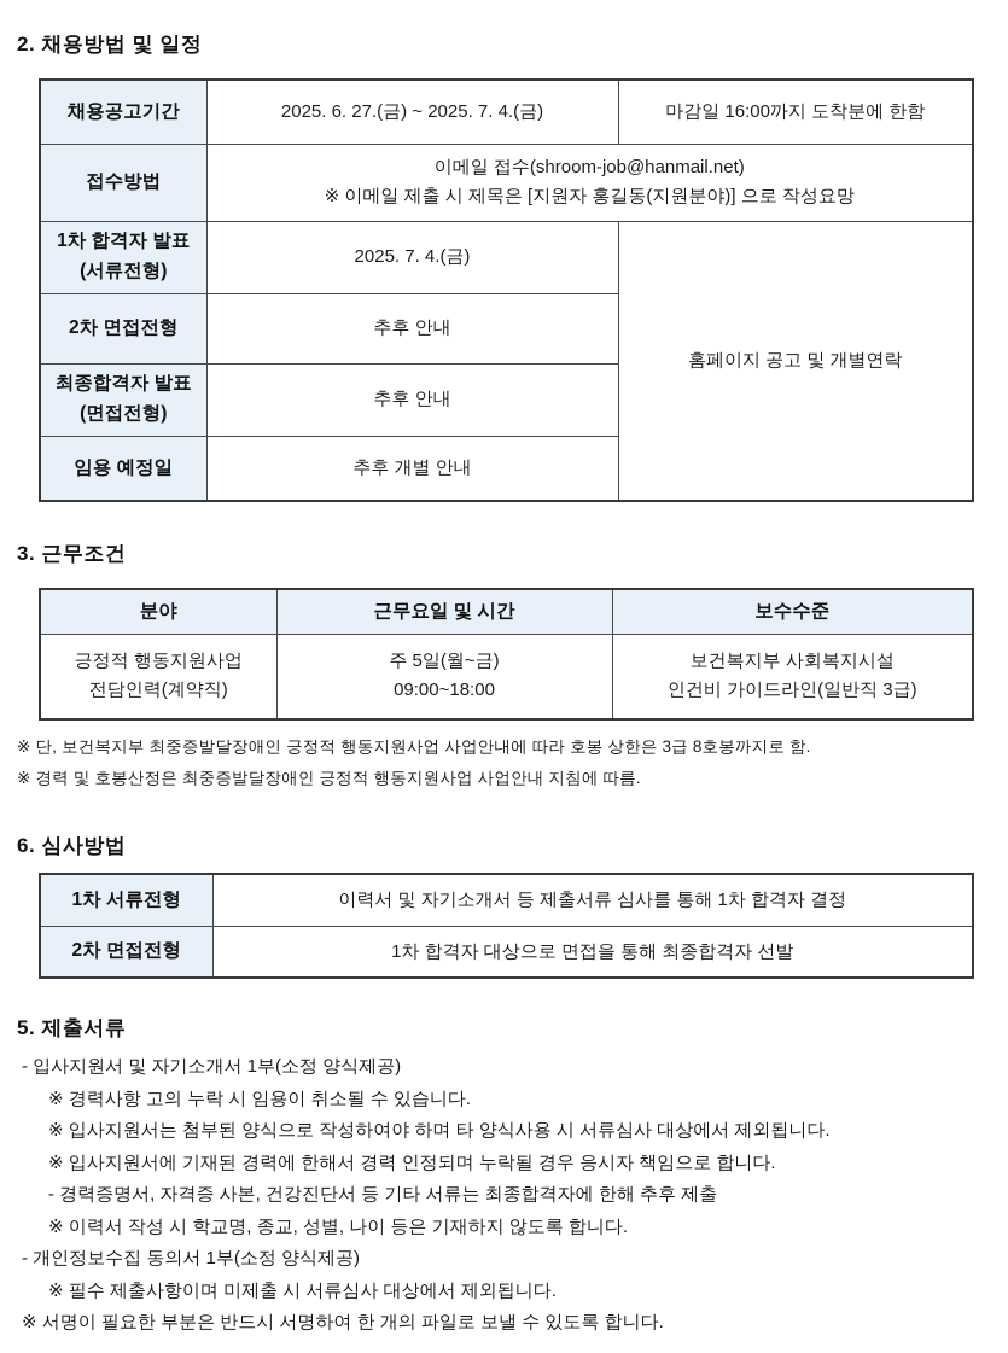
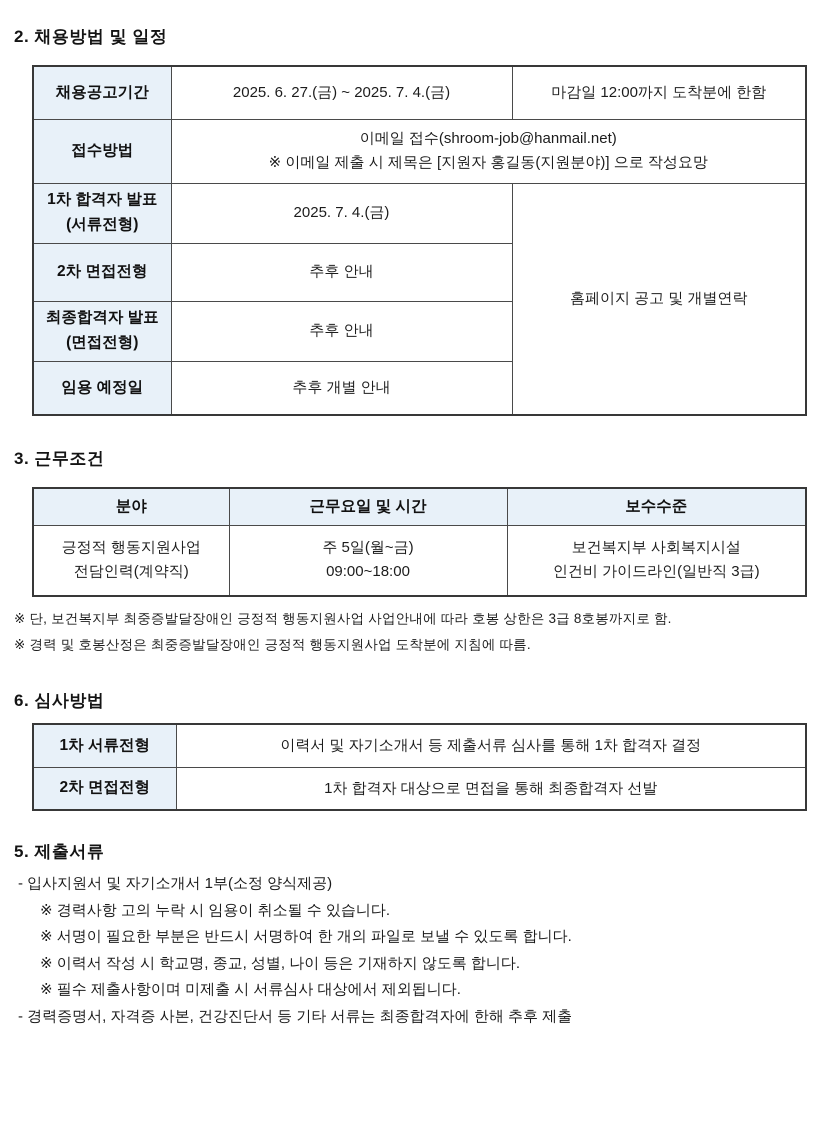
  2. 채용방법 및 일정
- 채용공고기간	2025. 6. 27.(금) ~ 2025. 7. 4.(금)	마감일 16:00까지 도착분에 한함
+ 채용공고기간	2025. 6. 27.(금) ~ 2025. 7. 4.(금)	마감일 12:00까지 도착분에 한함
  접수방법	이메일 접수(shroom-job@hanmail.net) ※ 이메일 제출 시 제목은 [지원자 홍길동(지원분야)] 으로 작성요망
  1차 합격자 발표 (서류전형)	2025. 7. 4.(금)	홈페이지 공고 및 개별연락
  2차 면접전형	추후 안내
  최종합격자 발표 (면접전형)	추후 안내
  임용 예정일	추후 개별 안내
  3. 근무조건
  분야	근무요일 및 시간	보수수준
  긍정적 행동지원사업 전담인력(계약직)	주 5일(월~금) 09:00~18:00	보건복지부 사회복지시설 인건비 가이드라인(일반직 3급)
  ※ 단, 보건복지부 최중증발달장애인 긍정적 행동지원사업 사업안내에 따라 호봉 상한은 3급 8호봉까지로 함.
- ※ 경력 및 호봉산정은 최중증발달장애인 긍정적 행동지원사업 사업안내 지침에 따름.
+ ※ 경력 및 호봉산정은 최중증발달장애인 긍정적 행동지원사업 도착분에 지침에 따름.
  6. 심사방법
  1차 서류전형	이력서 및 자기소개서 등 제출서류 심사를 통해 1차 합격자 결정
  2차 면접전형	1차 합격자 대상으로 면접을 통해 최종합격자 선발
  5. 제출서류
  - 입사지원서 및 자기소개서 1부(소정 양식제공)
  ※ 경력사항 고의 누락 시 임용이 취소될 수 있습니다.
- ※ 입사지원서는 첨부된 양식으로 작성하여야 하며 타 양식사용 시 서류심사 대상에서 제외됩니다.
- ※ 입사지원서에 기재된 경력에 한해서 경력 인정되며 누락될 경우 응시자 책임으로 합니다.
- - 경력증명서, 자격증 사본, 건강진단서 등 기타 서류는 최종합격자에 한해 추후 제출
+ ※ 서명이 필요한 부분은 반드시 서명하여 한 개의 파일로 보낼 수 있도록 합니다.
  ※ 이력서 작성 시 학교명, 종교, 성별, 나이 등은 기재하지 않도록 합니다.
- - 개인정보수집 동의서 1부(소정 양식제공)
  ※ 필수 제출사항이며 미제출 시 서류심사 대상에서 제외됩니다.
- ※ 서명이 필요한 부분은 반드시 서명하여 한 개의 파일로 보낼 수 있도록 합니다.
+ - 경력증명서, 자격증 사본, 건강진단서 등 기타 서류는 최종합격자에 한해 추후 제출
